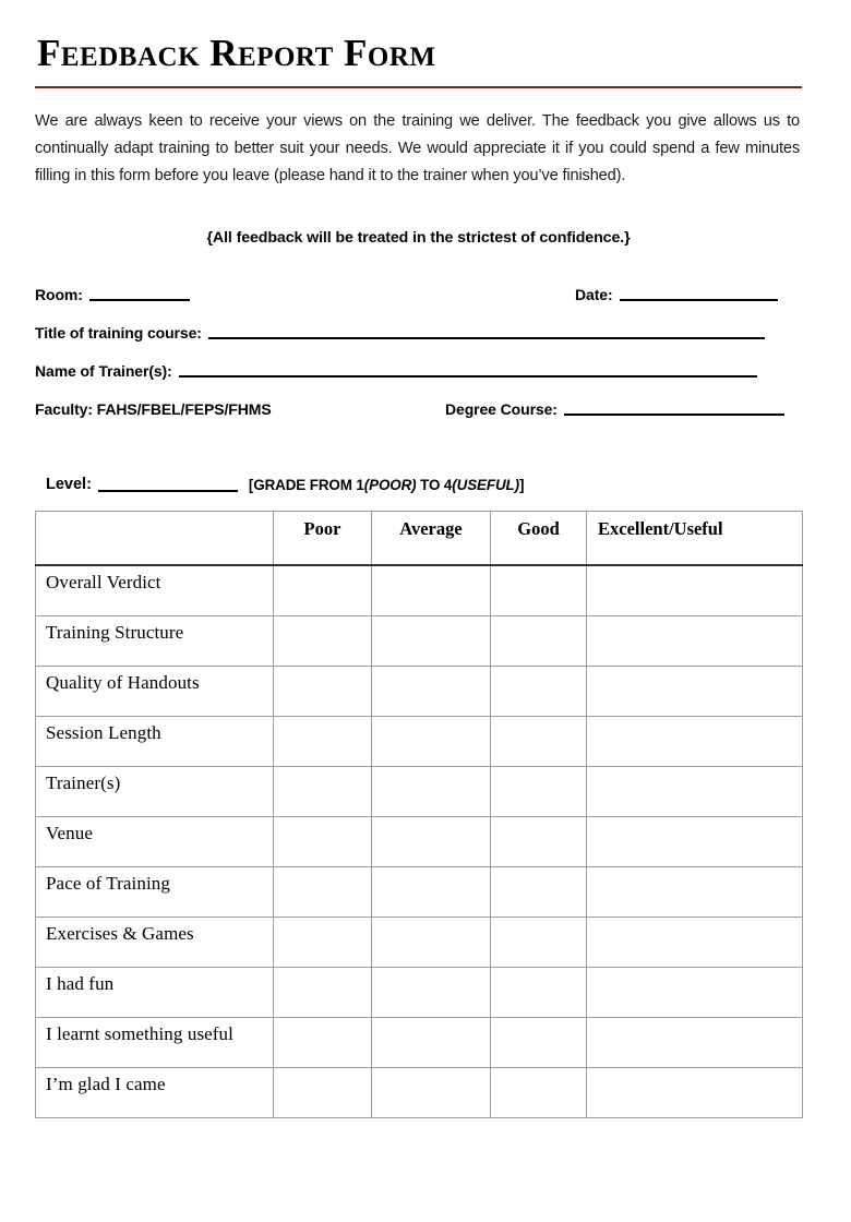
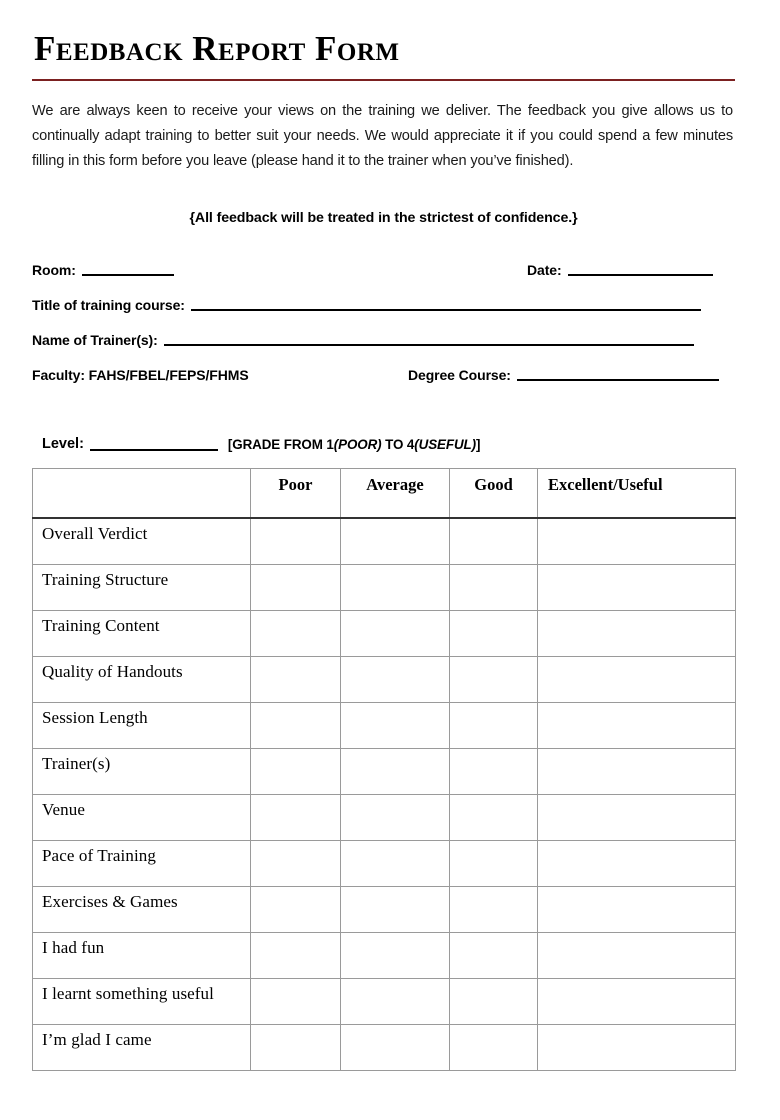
  Feedback Report Form
  We are always keen to receive your views on the training we deliver. The feedback you give allows us to continually adapt training to better suit your needs. We would appreciate it if you could spend a few minutes filling in this form before you leave (please hand it to the trainer when you’ve finished).
  {All feedback will be treated in the strictest of confidence.}
  Room:
  Date:
  Title of training course:
  Name of Trainer(s):
  Faculty: FAHS/FBEL/FEPS/FHMS
  Degree Course:
  Level:
  [GRADE FROM 1(POOR) TO 4(USEFUL)]
  	Poor	Average	Good	Excellent/Useful
  Overall Verdict
  Training Structure
+ Training Content
  Quality of Handouts
  Session Length
  Trainer(s)
  Venue
  Pace of Training
  Exercises & Games
  I had fun
  I learnt something useful
  I’m glad I came
